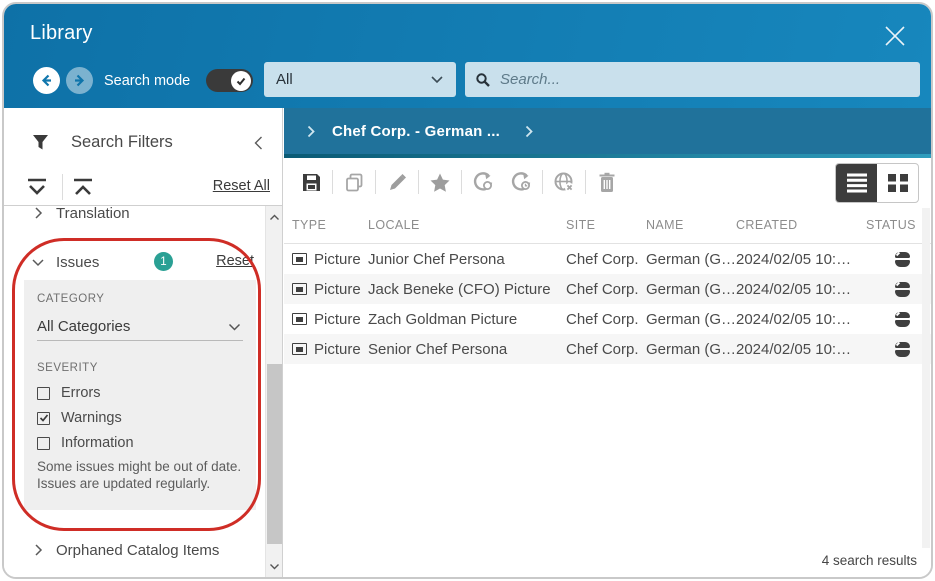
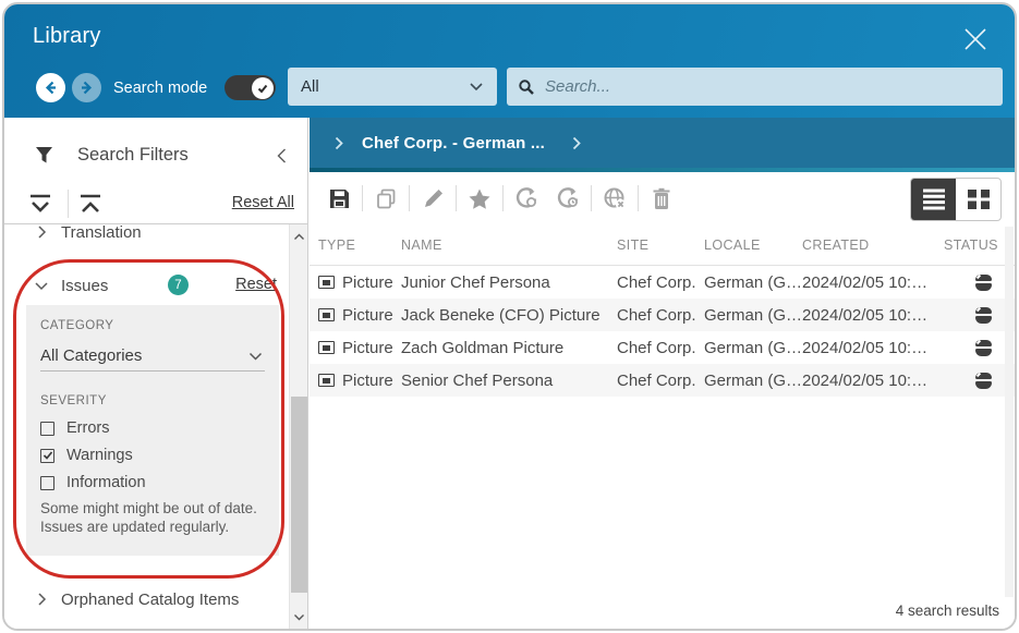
  Library
  Search mode
  All
  Search...
  Search Filters
  Reset All
  Translation
  Issues
- 1
+ 7
  Reset
  CATEGORY
  All Categories
  SEVERITY
  Errors
  Warnings
  Information
- Some issues might be out of date. Issues are updated regularly.
+ Some might might be out of date. Issues are updated regularly.
  Orphaned Catalog Items
  Chef Corp. - German ...
  TYPE
- LOCALE
+ NAME
  SITE
- NAME
+ LOCALE
  CREATED
  STATUS
  Picture
  Junior Chef Persona
  Chef Corp.
  German (G…
  2024/02/05 10:…
  Picture
  Jack Beneke (CFO) Picture
  Chef Corp.
  German (G…
  2024/02/05 10:…
  Picture
  Zach Goldman Picture
  Chef Corp.
  German (G…
  2024/02/05 10:…
  Picture
  Senior Chef Persona
  Chef Corp.
  German (G…
  2024/02/05 10:…
  4 search results
